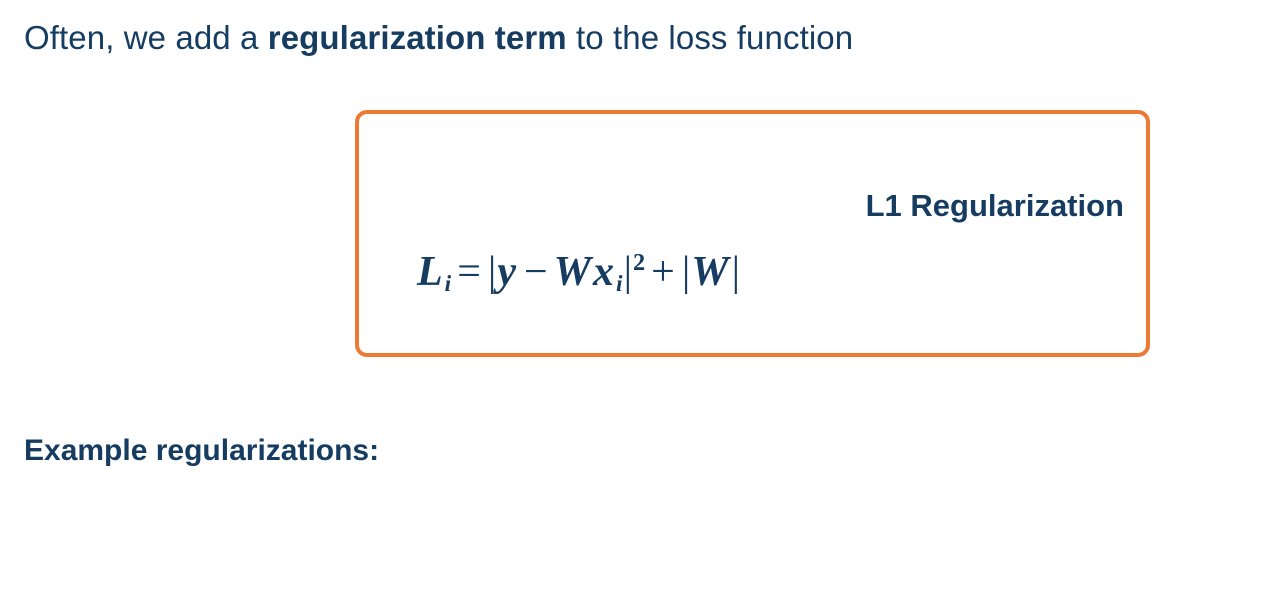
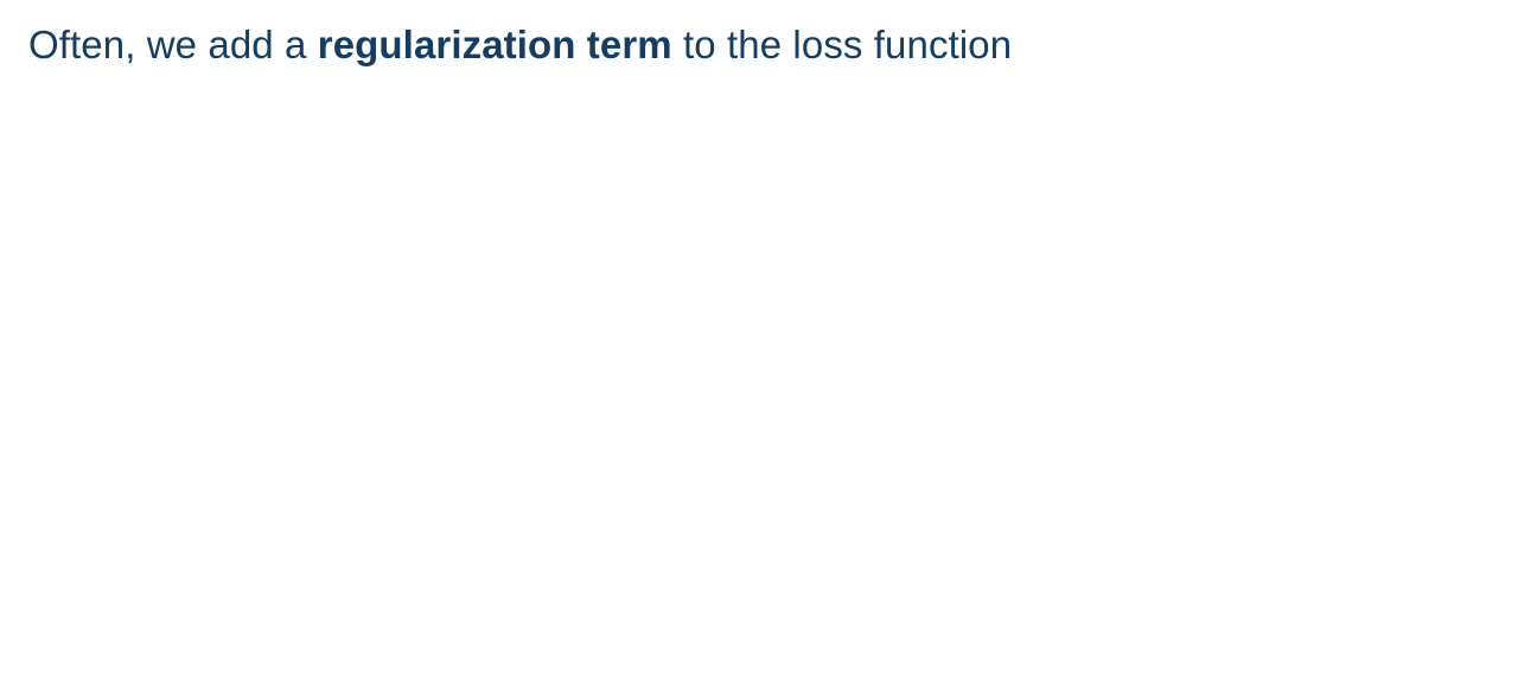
  Often, we add a regularization term to the loss function
- L1 Regularization
- Li = |y − Wxi|2 + |W|
- Example regularizations:
